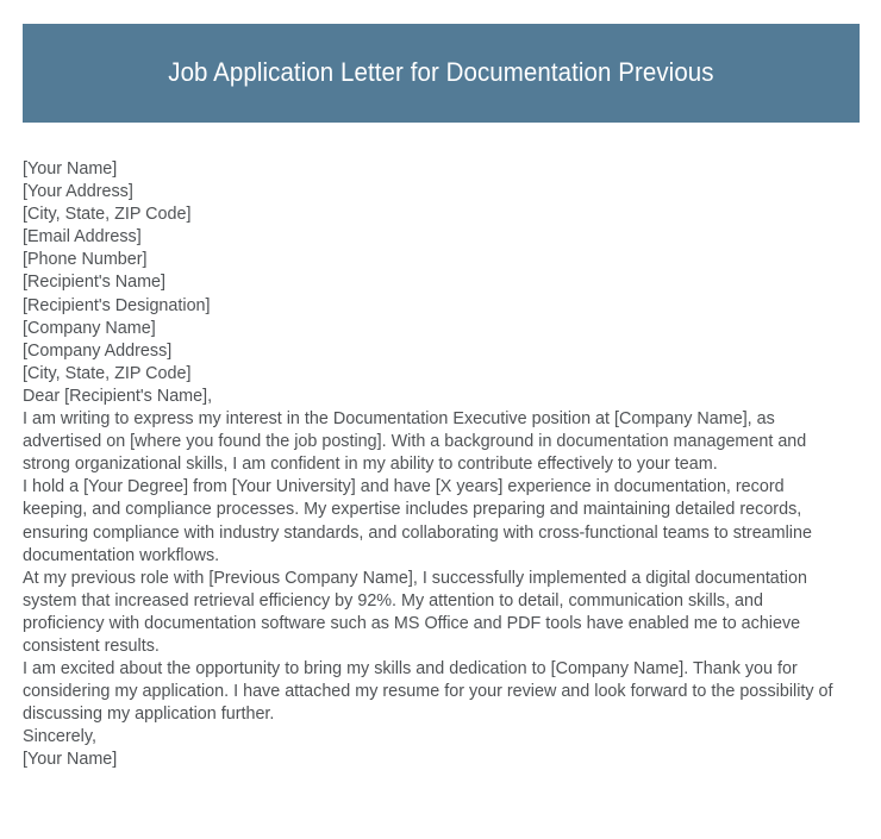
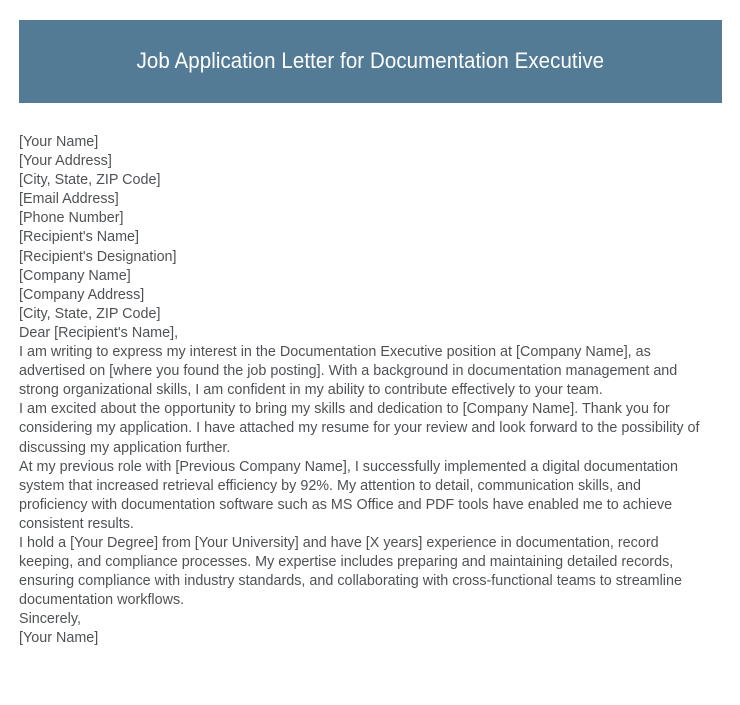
- Job Application Letter for Documentation Previous
+ Job Application Letter for Documentation Executive
  [Your Name]
  [Your Address]
  [City, State, ZIP Code]
  [Email Address]
  [Phone Number]
  [Recipient's Name]
  [Recipient's Designation]
  [Company Name]
  [Company Address]
  [City, State, ZIP Code]
  Dear [Recipient's Name],
  I am writing to express my interest in the Documentation Executive position at [Company Name], as advertised on [where you found the job posting]. With a background in documentation management and strong organizational skills, I am confident in my ability to contribute effectively to your team.
- I hold a [Your Degree] from [Your University] and have [X years] experience in documentation, record keeping, and compliance processes. My expertise includes preparing and maintaining detailed records, ensuring compliance with industry standards, and collaborating with cross-functional teams to streamline documentation workflows.
+ I am excited about the opportunity to bring my skills and dedication to [Company Name]. Thank you for considering my application. I have attached my resume for your review and look forward to the possibility of discussing my application further.
  At my previous role with [Previous Company Name], I successfully implemented a digital documentation system that increased retrieval efficiency by 92%. My attention to detail, communication skills, and proficiency with documentation software such as MS Office and PDF tools have enabled me to achieve consistent results.
- I am excited about the opportunity to bring my skills and dedication to [Company Name]. Thank you for considering my application. I have attached my resume for your review and look forward to the possibility of discussing my application further.
+ I hold a [Your Degree] from [Your University] and have [X years] experience in documentation, record keeping, and compliance processes. My expertise includes preparing and maintaining detailed records, ensuring compliance with industry standards, and collaborating with cross-functional teams to streamline documentation workflows.
  Sincerely,
  [Your Name]
